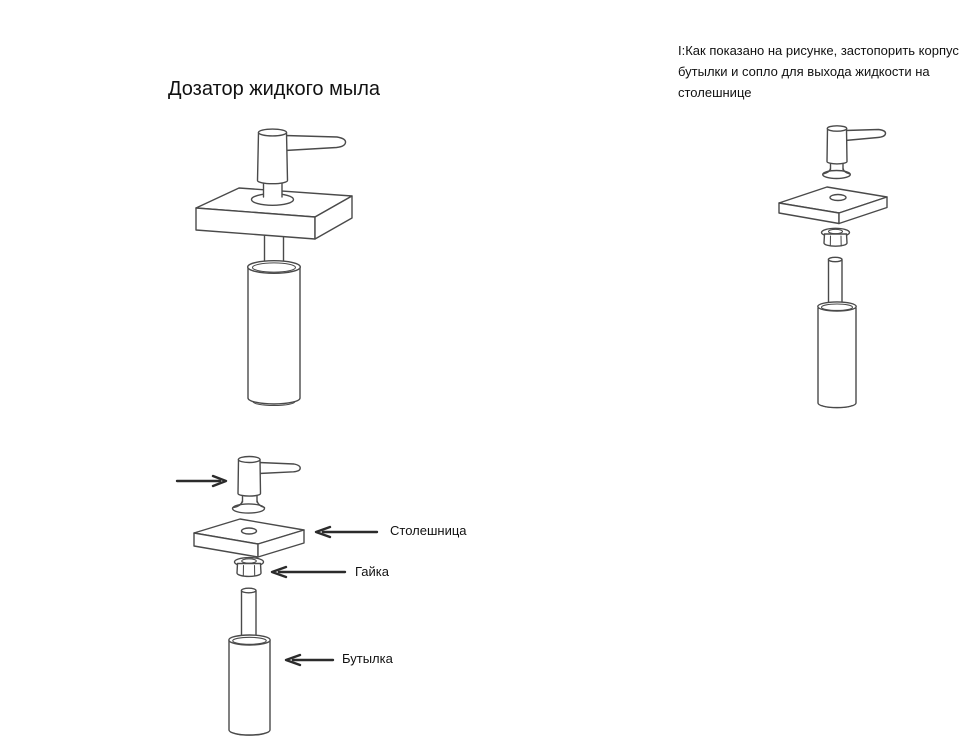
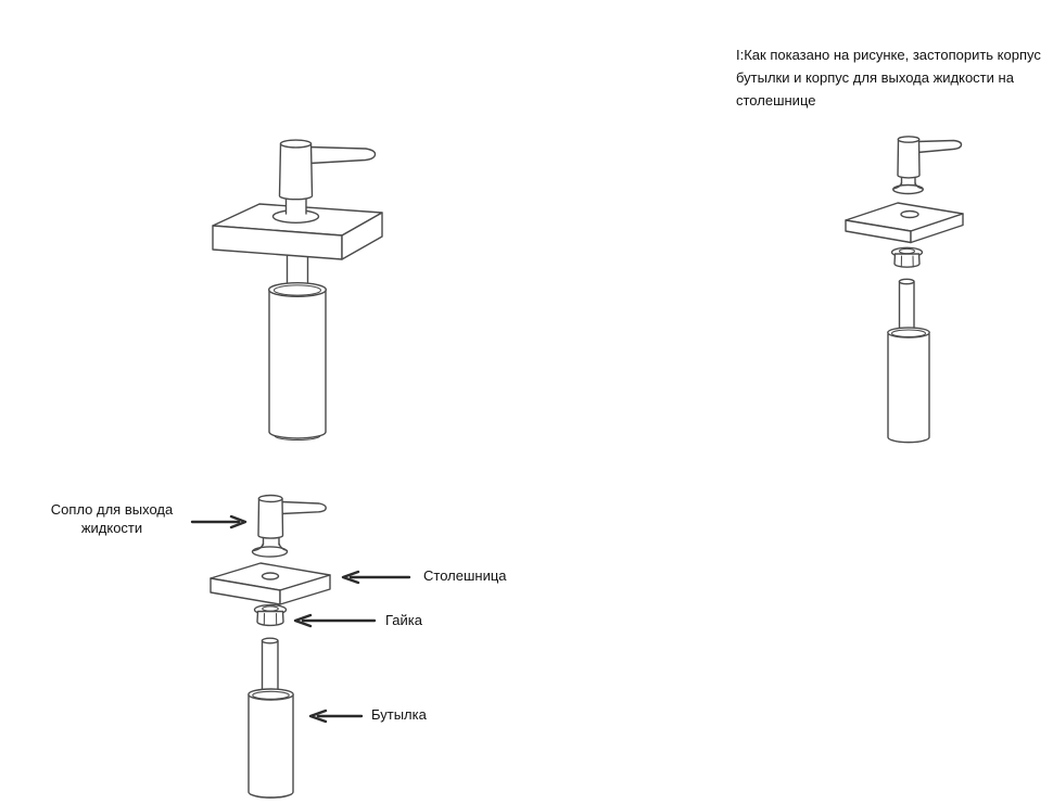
- Дозатор жидкого мыла
- I:Как показано на рисунке, застопорить корпус бутылки и сопло для выхода жидкости на столешнице
+ I:Как показано на рисунке, застопорить корпус бутылки и корпус для выхода жидкости на столешнице
+ Сопло для выхода жидкости
  Столешница
  Гайка
  Бутылка
